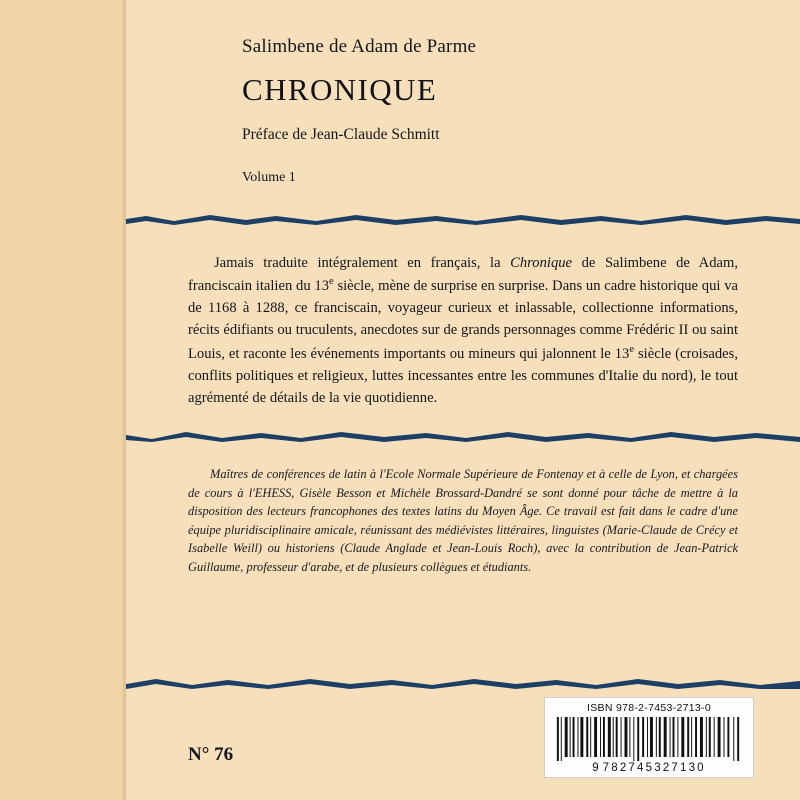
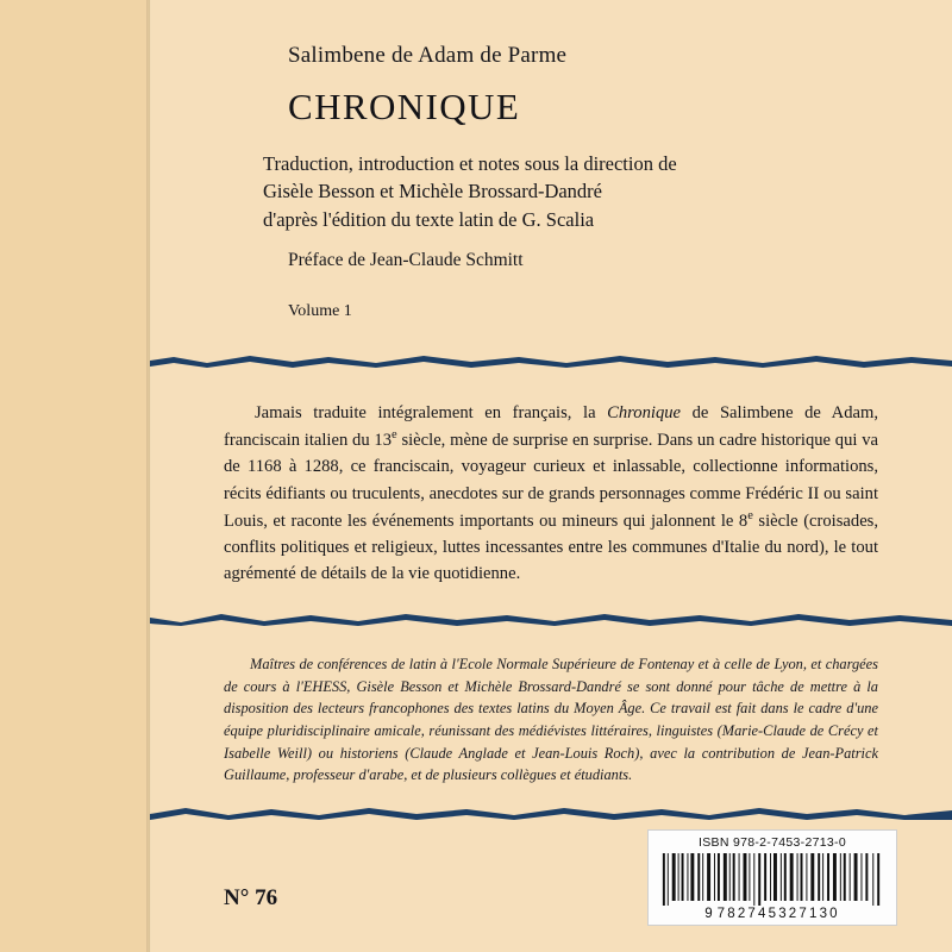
  Salimbene de Adam de Parme
  CHRONIQUE
+ Traduction, introduction et notes sous la direction de
+ Gisèle Besson et Michèle Brossard-Dandré
+ d'après l'édition du texte latin de G. Scalia
  Préface de Jean-Claude Schmitt
  Volume 1
- Jamais traduite intégralement en français, la Chronique de Salimbene de Adam, franciscain italien du 13e siècle, mène de surprise en surprise. Dans un cadre historique qui va de 1168 à 1288, ce franciscain, voyageur curieux et inlassable, collectionne informations, récits édifiants ou truculents, anecdotes sur de grands personnages comme Frédéric II ou saint Louis, et raconte les événements importants ou mineurs qui jalonnent le 13e siècle (croisades, conflits politiques et religieux, luttes incessantes entre les communes d'Italie du nord), le tout agrémenté de détails de la vie quotidienne.
+ Jamais traduite intégralement en français, la Chronique de Salimbene de Adam, franciscain italien du 13e siècle, mène de surprise en surprise. Dans un cadre historique qui va de 1168 à 1288, ce franciscain, voyageur curieux et inlassable, collectionne informations, récits édifiants ou truculents, anecdotes sur de grands personnages comme Frédéric II ou saint Louis, et raconte les événements importants ou mineurs qui jalonnent le 8e siècle (croisades, conflits politiques et religieux, luttes incessantes entre les communes d'Italie du nord), le tout agrémenté de détails de la vie quotidienne.
  Maîtres de conférences de latin à l'Ecole Normale Supérieure de Fontenay et à celle de Lyon, et chargées de cours à l'EHESS, Gisèle Besson et Michèle Brossard-Dandré se sont donné pour tâche de mettre à la disposition des lecteurs francophones des textes latins du Moyen Âge. Ce travail est fait dans le cadre d'une équipe pluridisciplinaire amicale, réunissant des médiévistes littéraires, linguistes (Marie-Claude de Crécy et Isabelle Weill) ou historiens (Claude Anglade et Jean-Louis Roch), avec la contribution de Jean-Patrick Guillaume, professeur d'arabe, et de plusieurs collègues et étudiants.
  N° 76
  ISBN 978-2-7453-2713-0
  9 782745327130
